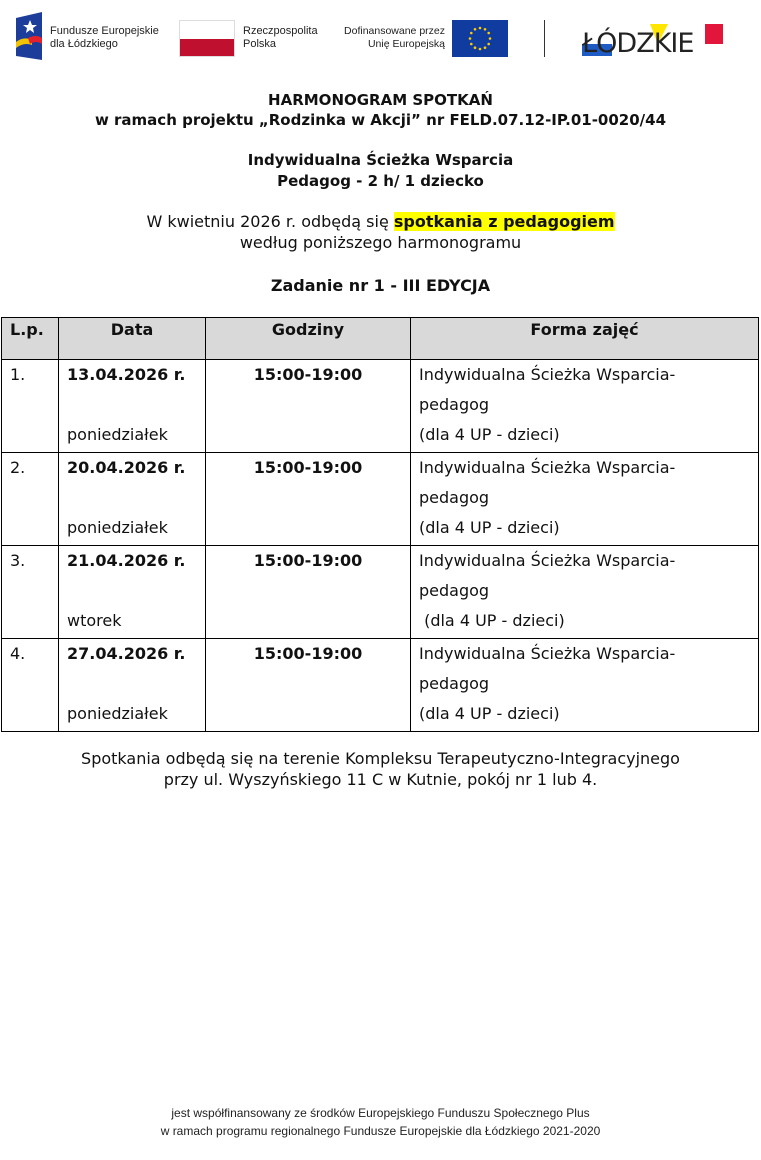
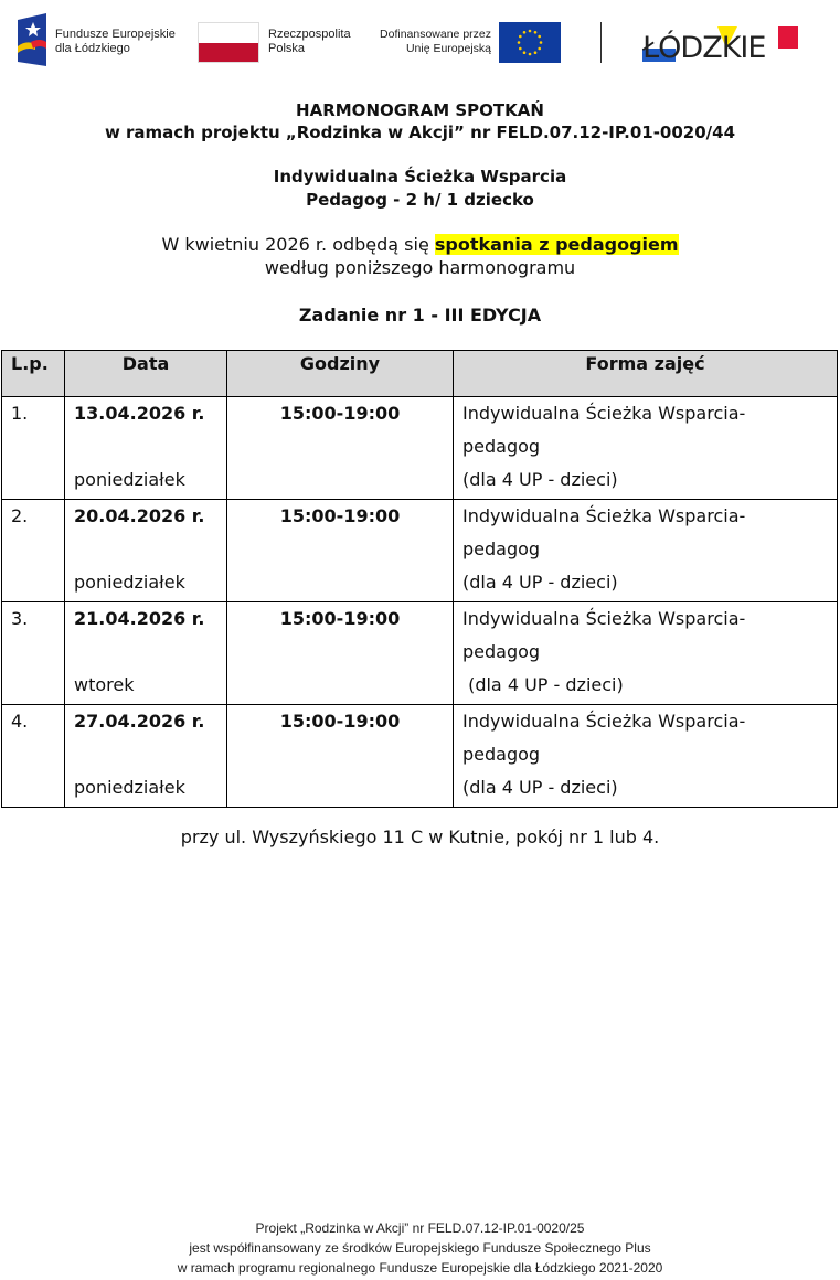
  Fundusze Europejskie
  dla Łódzkiego
  Rzeczpospolita
  Polska
  Dofinansowane przez
  Unię Europejską
  ŁÓDZKIE
  HARMONOGRAM SPOTKAŃ
  w ramach projektu „Rodzinka w Akcji” nr FELD.07.12-IP.01-0020/44
  Indywidualna Ścieżka Wsparcia
  Pedagog - 2 h/ 1 dziecko
  W kwietniu 2026 r. odbędą się spotkania z pedagogiem
  według poniższego harmonogramu
  Zadanie nr 1 - III EDYCJA
  L.p.	Data	Godziny	Forma zajęć
  1.	13.04.2026 r.poniedziałek	15:00-19:00	Indywidualna Ścieżka Wsparcia-pedagog(dla 4 UP - dzieci)
  2.	20.04.2026 r.poniedziałek	15:00-19:00	Indywidualna Ścieżka Wsparcia-pedagog(dla 4 UP - dzieci)
  3.	21.04.2026 r.wtorek	15:00-19:00	Indywidualna Ścieżka Wsparcia-pedagog (dla 4 UP - dzieci)
  4.	27.04.2026 r.poniedziałek	15:00-19:00	Indywidualna Ścieżka Wsparcia-pedagog(dla 4 UP - dzieci)
- Spotkania odbędą się na terenie Kompleksu Terapeutyczno-Integracyjnego
  przy ul. Wyszyńskiego 11 C w Kutnie, pokój nr 1 lub 4.
+ Projekt „Rodzinka w Akcji” nr FELD.07.12-IP.01-0020/25
- jest współfinansowany ze środków Europejskiego Funduszu Społecznego Plus
+ jest współfinansowany ze środków Europejskiego Fundusze Społecznego Plus
  w ramach programu regionalnego Fundusze Europejskie dla Łódzkiego 2021-2020
